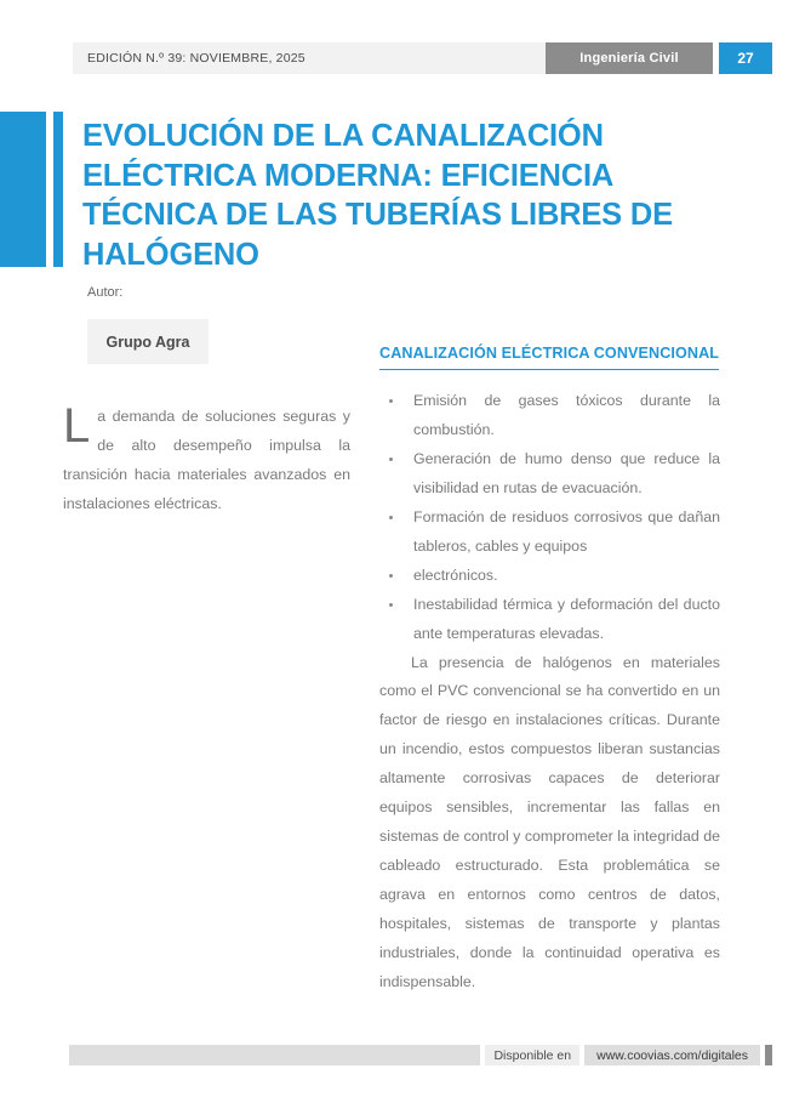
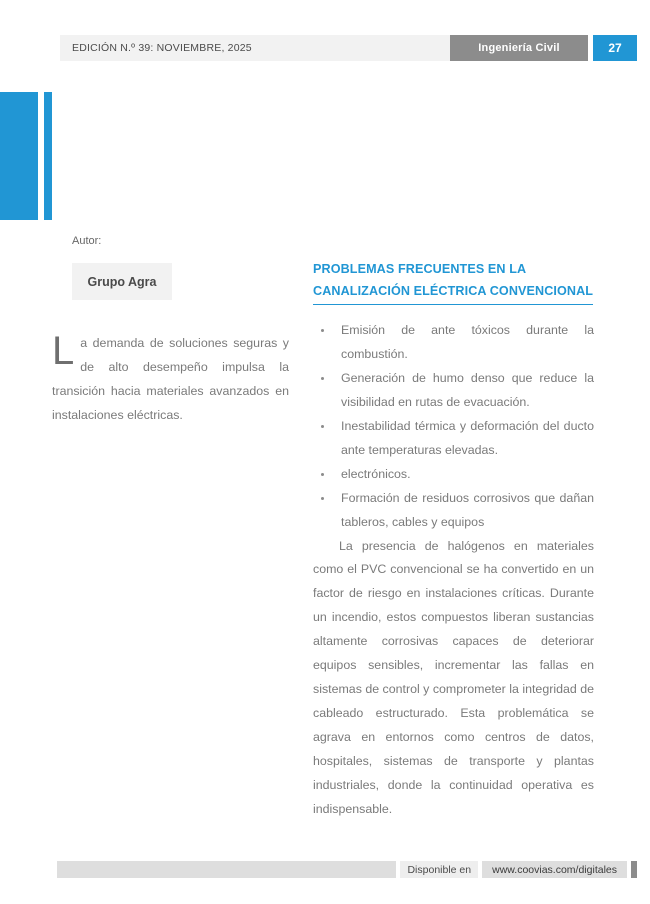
  EDICIÓN N.º 39: NOVIEMBRE, 2025
  Ingeniería Civil
  27
- EVOLUCIÓN DE LA CANALIZACIÓN ELÉCTRICA MODERNA: EFICIENCIA TÉCNICA DE LAS TUBERÍAS LIBRES DE HALÓGENO
  Autor:
  Grupo Agra
  L
  a demanda de soluciones seguras y de alto desempeño impulsa la transición hacia materiales avanzados en instalaciones eléctricas.
+ PROBLEMAS FRECUENTES EN LA
  CANALIZACIÓN ELÉCTRICA CONVENCIONAL
- Emisión de gases tóxicos durante la combustión.
+ Emisión de ante tóxicos durante la combustión.
  Generación de humo denso que reduce la visibilidad en rutas de evacuación.
- Formación de residuos corrosivos que dañan tableros, cables y equipos
+ Inestabilidad térmica y deformación del ducto ante temperaturas elevadas.
  electrónicos.
- Inestabilidad térmica y deformación del ducto ante temperaturas elevadas.
+ Formación de residuos corrosivos que dañan tableros, cables y equipos
  La presencia de halógenos en materiales como el PVC convencional se ha convertido en un factor de riesgo en instalaciones críticas. Durante un incendio, estos compuestos liberan sustancias altamente corrosivas capaces de deteriorar equipos sensibles, incrementar las fallas en sistemas de control y comprometer la integridad de cableado estructurado. Esta problemática se agrava en entornos como centros de datos, hospitales, sistemas de transporte y plantas industriales, donde la continuidad operativa es indispensable.
  Disponible en
  www.coovias.com/digitales
